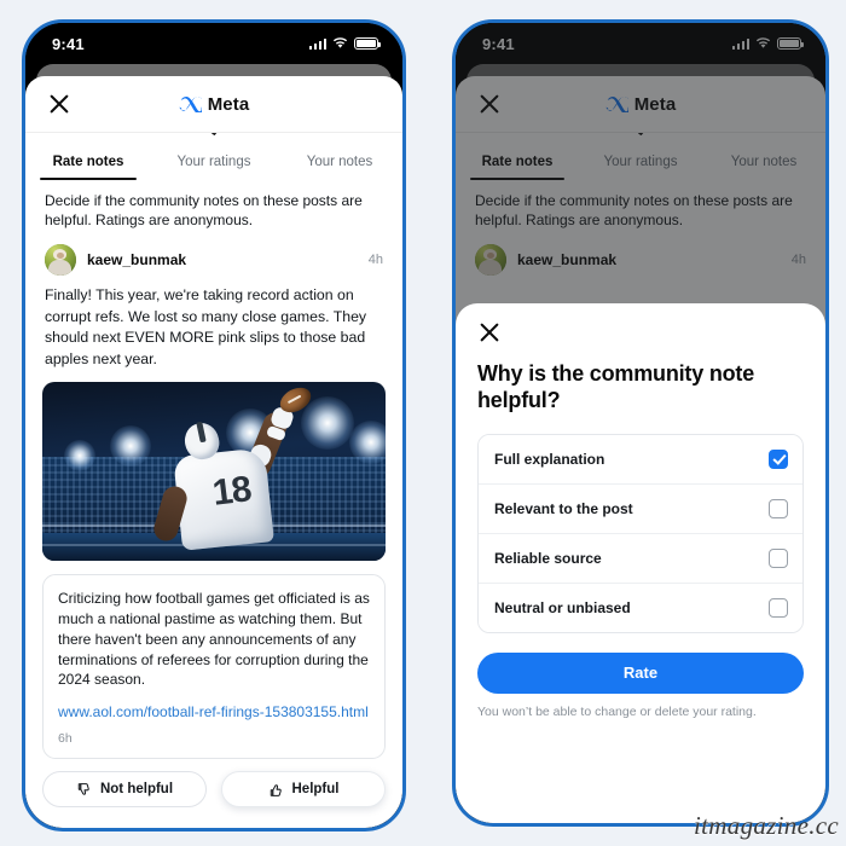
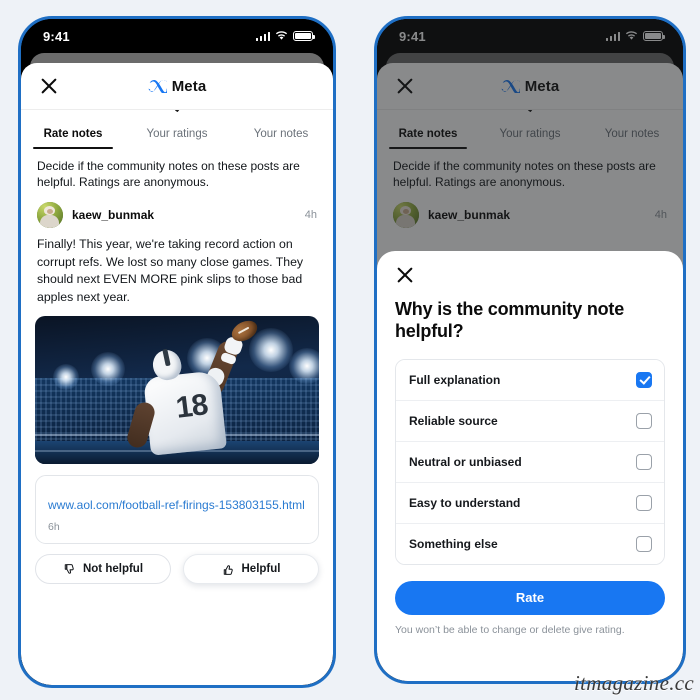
  9:41
  Meta
  Rate notes
  Your ratings
  Your notes
  Decide if the community notes on these posts are helpful. Ratings are anonymous.
  kaew_bunmak
  4h
  Finally! This year, we're taking record action on corrupt refs. We lost so many close games. They should next EVEN MORE pink slips to those bad apples next year.
- Criticizing how football games get officiated is as much a national pastime as watching them. But there haven't been any announcements of any terminations of referees for corruption during the 2024 season.
  www.aol.com/football-ref-firings-153803155.html
  6h
  Not helpful
  Helpful
  9:41
  Meta
  Rate notes
  Your ratings
  Your notes
  Decide if the community notes on these posts are helpful. Ratings are anonymous.
  kaew_bunmak
  4h
  Why is the community note helpful?
  Full explanation
- Relevant to the post
  Reliable source
  Neutral or unbiased
+ Easy to understand
+ Something else
  Rate
- You won’t be able to change or delete your rating.
+ You won’t be able to change or delete give rating.
  itmagazine.cc
